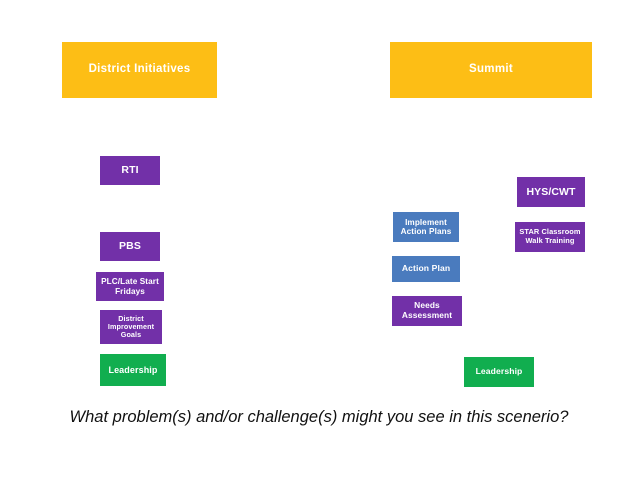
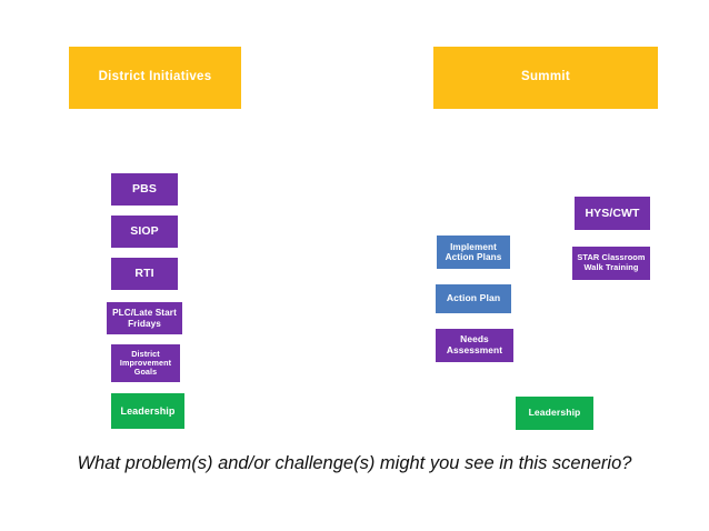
  District Initiatives
  Summit
- RTI
+ PBS
+ SIOP
- PBS
+ RTI
  PLC/Late Start Fridays
  District Improvement Goals
  Leadership
  Implement Action Plans
  Action Plan
  Needs Assessment
  HYS/CWT
  STAR Classroom Walk Training
  Leadership
  What problem(s) and/or challenge(s) might you see in this scenerio?
